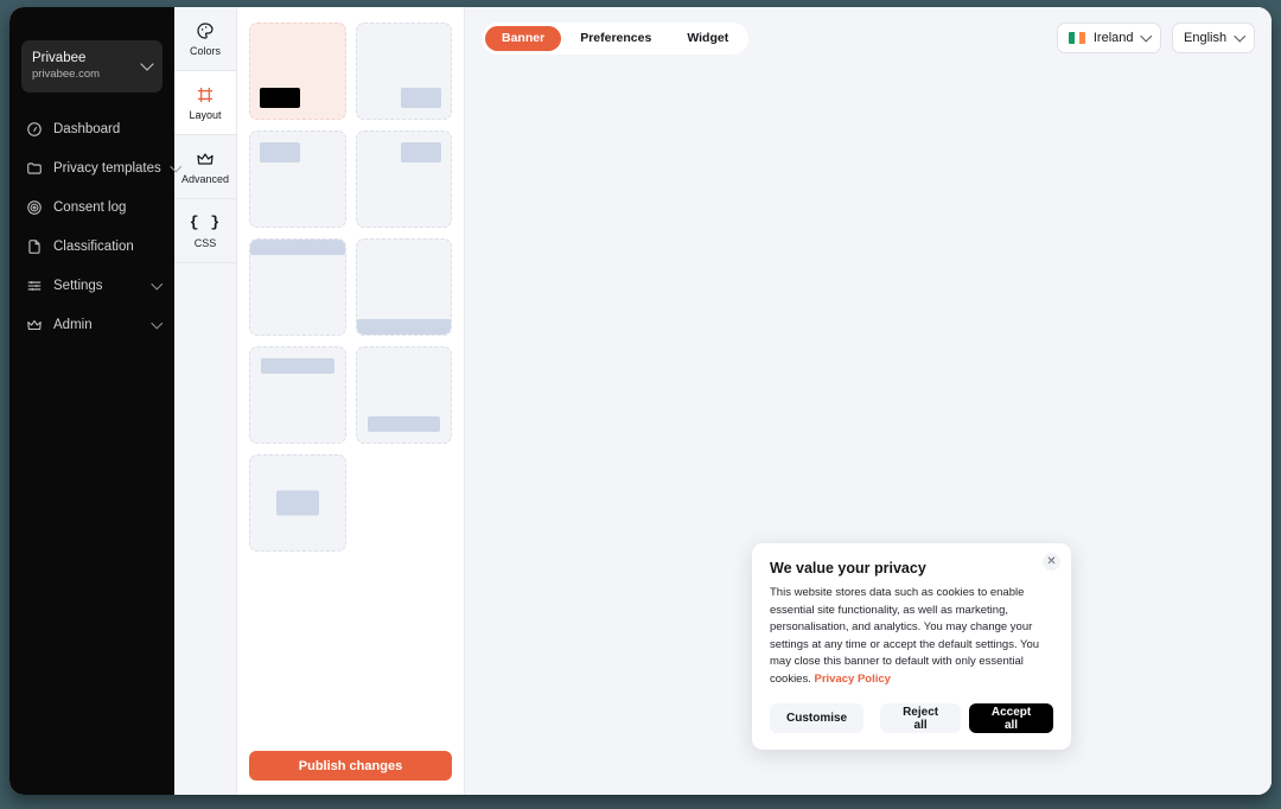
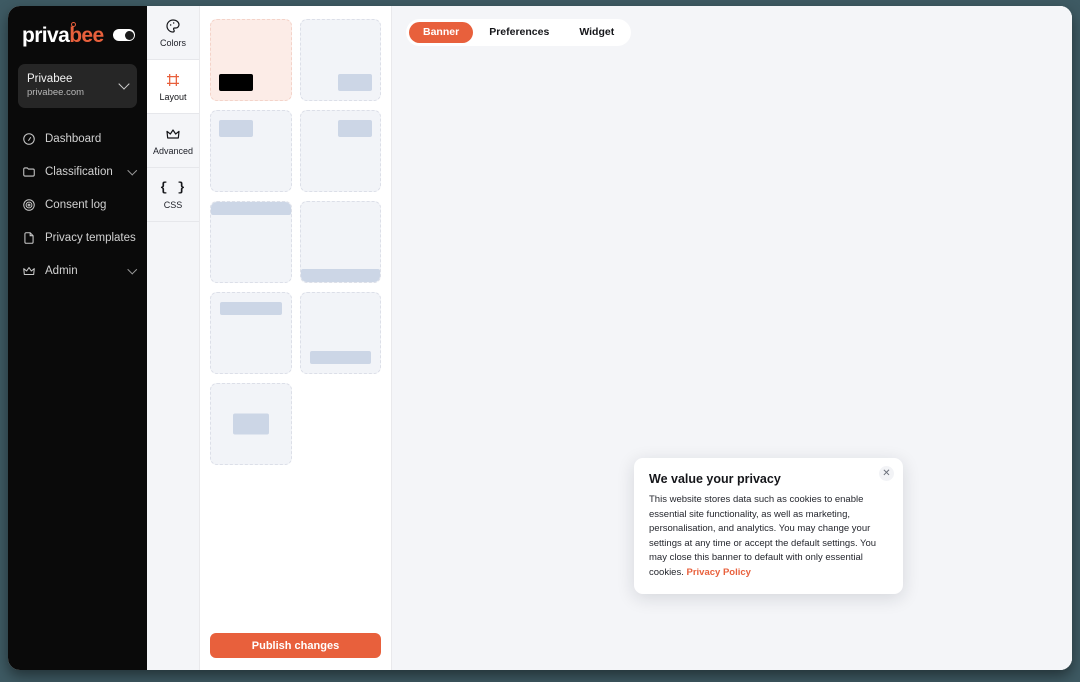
+ privabee
  Privabee
  privabee.com
  Dashboard
- Privacy templates
+ Classification
  Consent log
- Classification
+ Privacy templates
- Settings
  Admin
  Colors
  Layout
  Advanced
  { }
  CSS
  Publish changes
  Banner
  Preferences
  Widget
- Ireland
- English
  ✕
  We value your privacy
  This website stores data such as cookies to enable essential site functionality, as well as marketing, personalisation, and analytics. You may change your settings at any time or accept the default settings. You may close this banner to default with only essential cookies. Privacy Policy
- Customise
- Reject all
- Accept all
